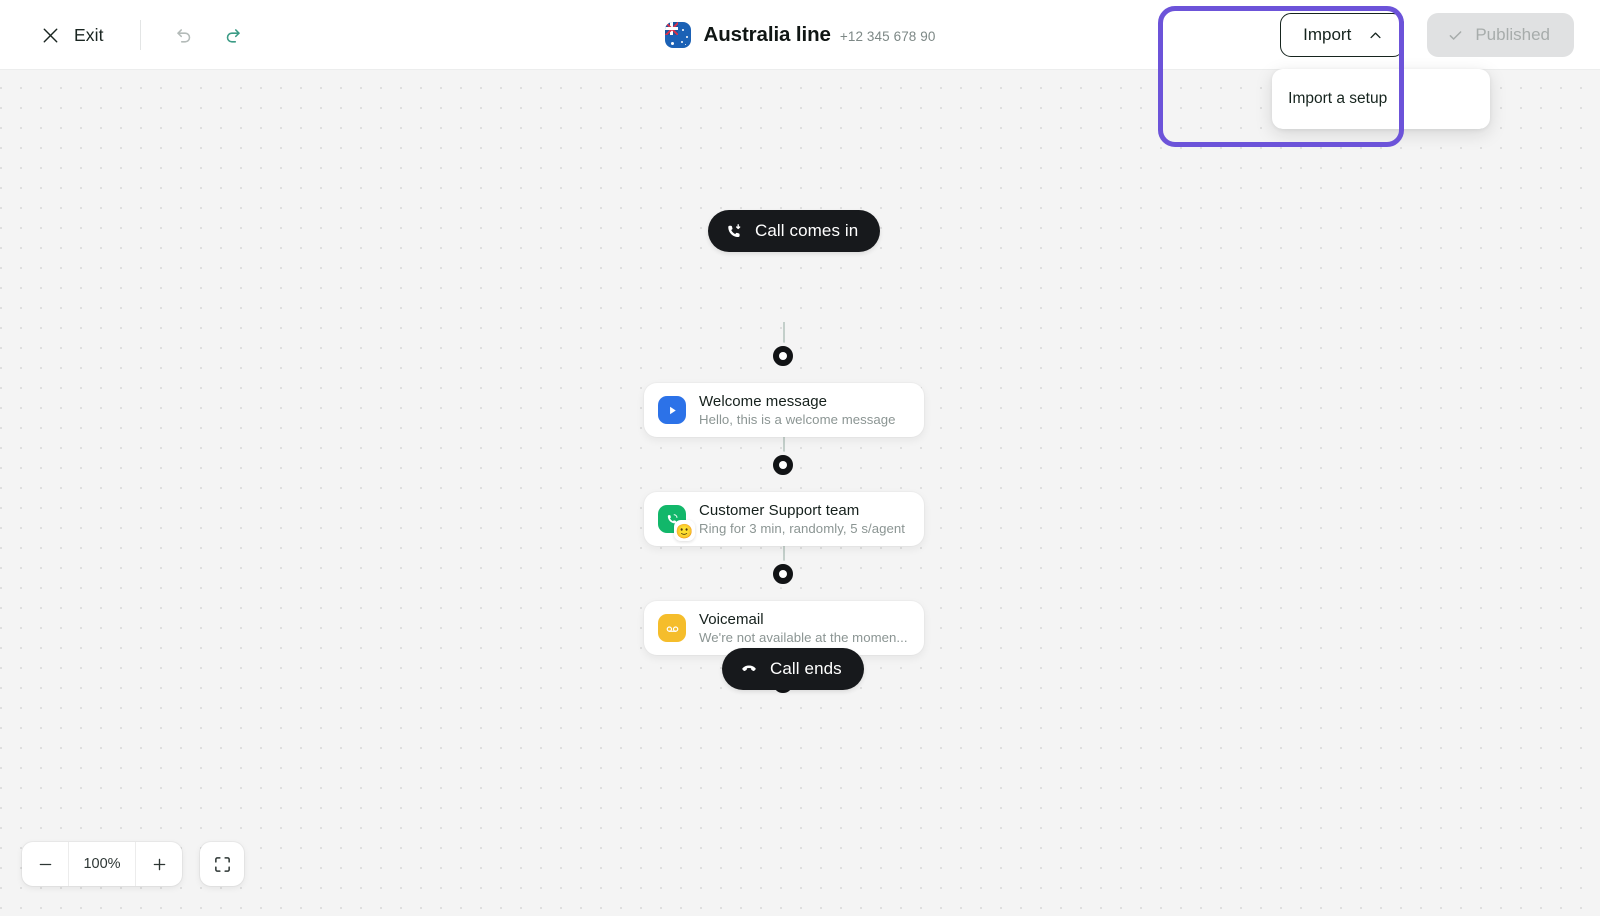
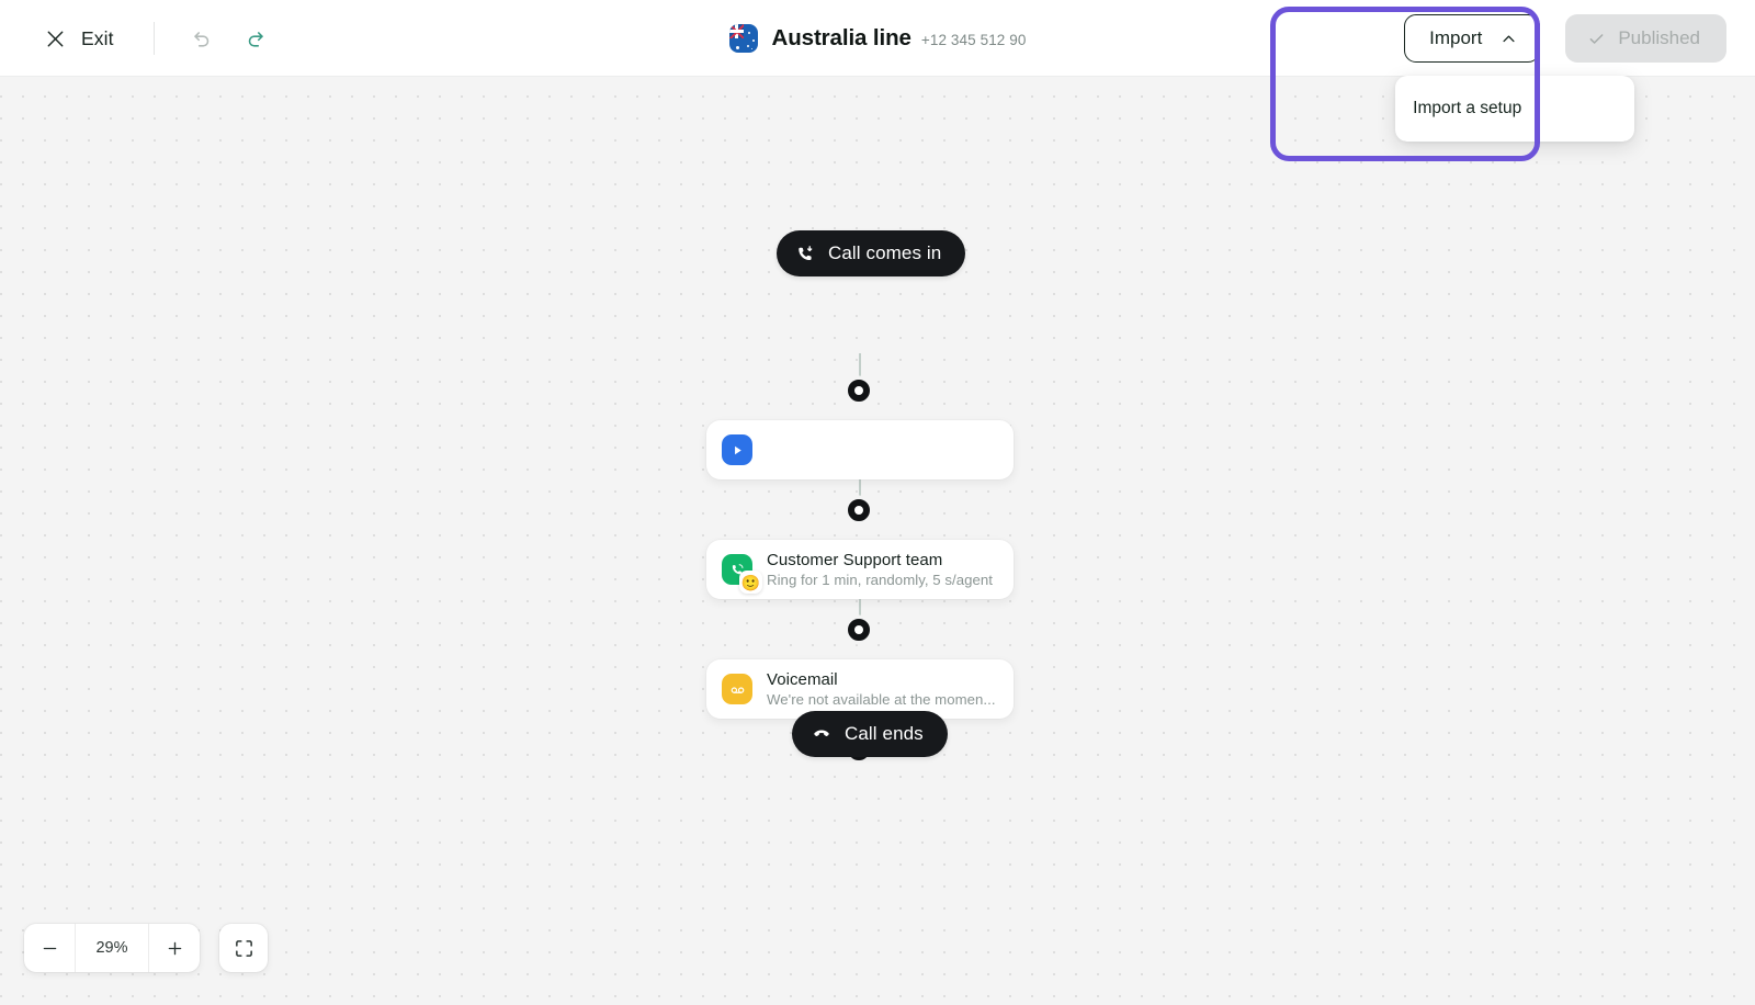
  Call comes in
- Welcome message
- Hello, this is a welcome message
  🙂
  Customer Support team
- Ring for 3 min, randomly, 5 s/agent
+ Ring for 1 min, randomly, 5 s/agent
  Voicemail
  We're not available at the momen...
  Call ends
- 100%
+ 29%
  Exit
  Australia line
- +12 345 678 90
+ +12 345 512 90
  Import
  Import a setup
  Published
